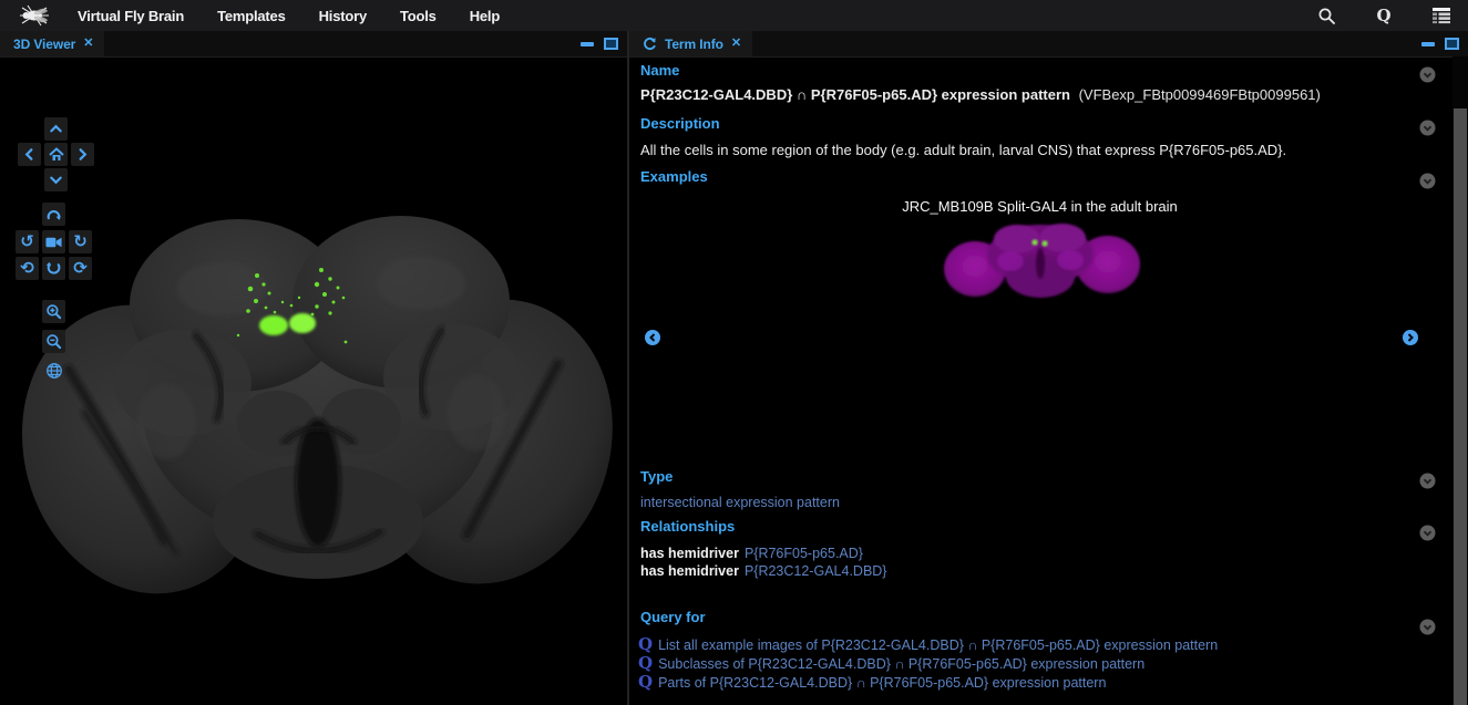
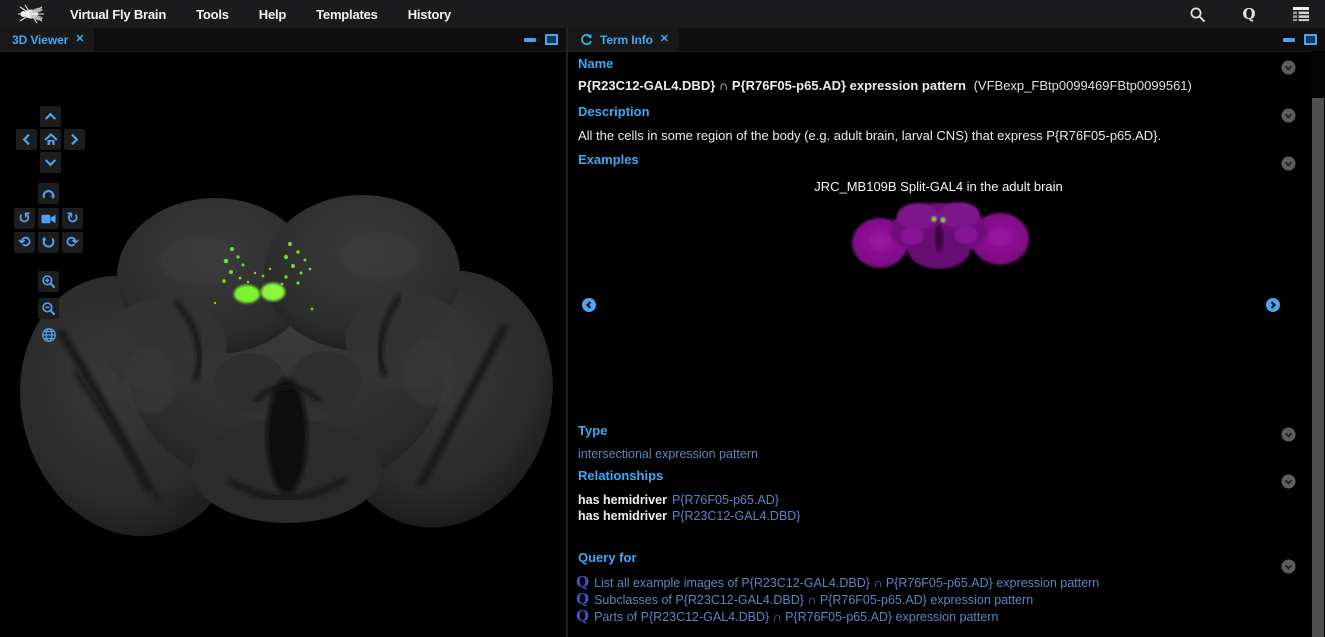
  Virtual Fly Brain
- Templates
+ Tools
- History
+ Help
- Tools
+ Templates
- Help
+ History
  Q
  3D Viewer
  ✕
  ↺
  ↻
  ⟲
  ⟳
  Term Info
  ✕
  Name
  P{R23C12-GAL4.DBD} ∩ P{R76F05-p65.AD} expression pattern (VFBexp_FBtp0099469FBtp0099561)
  Description
  All the cells in some region of the body (e.g. adult brain, larval CNS) that express P{R76F05-p65.AD}.
  Examples
  JRC_MB109B Split-GAL4 in the adult brain
  Type
  intersectional expression pattern
  Relationships
  has hemidriver P{R76F05-p65.AD}
  has hemidriver P{R23C12-GAL4.DBD}
  Query for
  Q
  List all example images of P{R23C12-GAL4.DBD} ∩ P{R76F05-p65.AD} expression pattern
  Q
  Subclasses of P{R23C12-GAL4.DBD} ∩ P{R76F05-p65.AD} expression pattern
  Q
  Parts of P{R23C12-GAL4.DBD} ∩ P{R76F05-p65.AD} expression pattern
